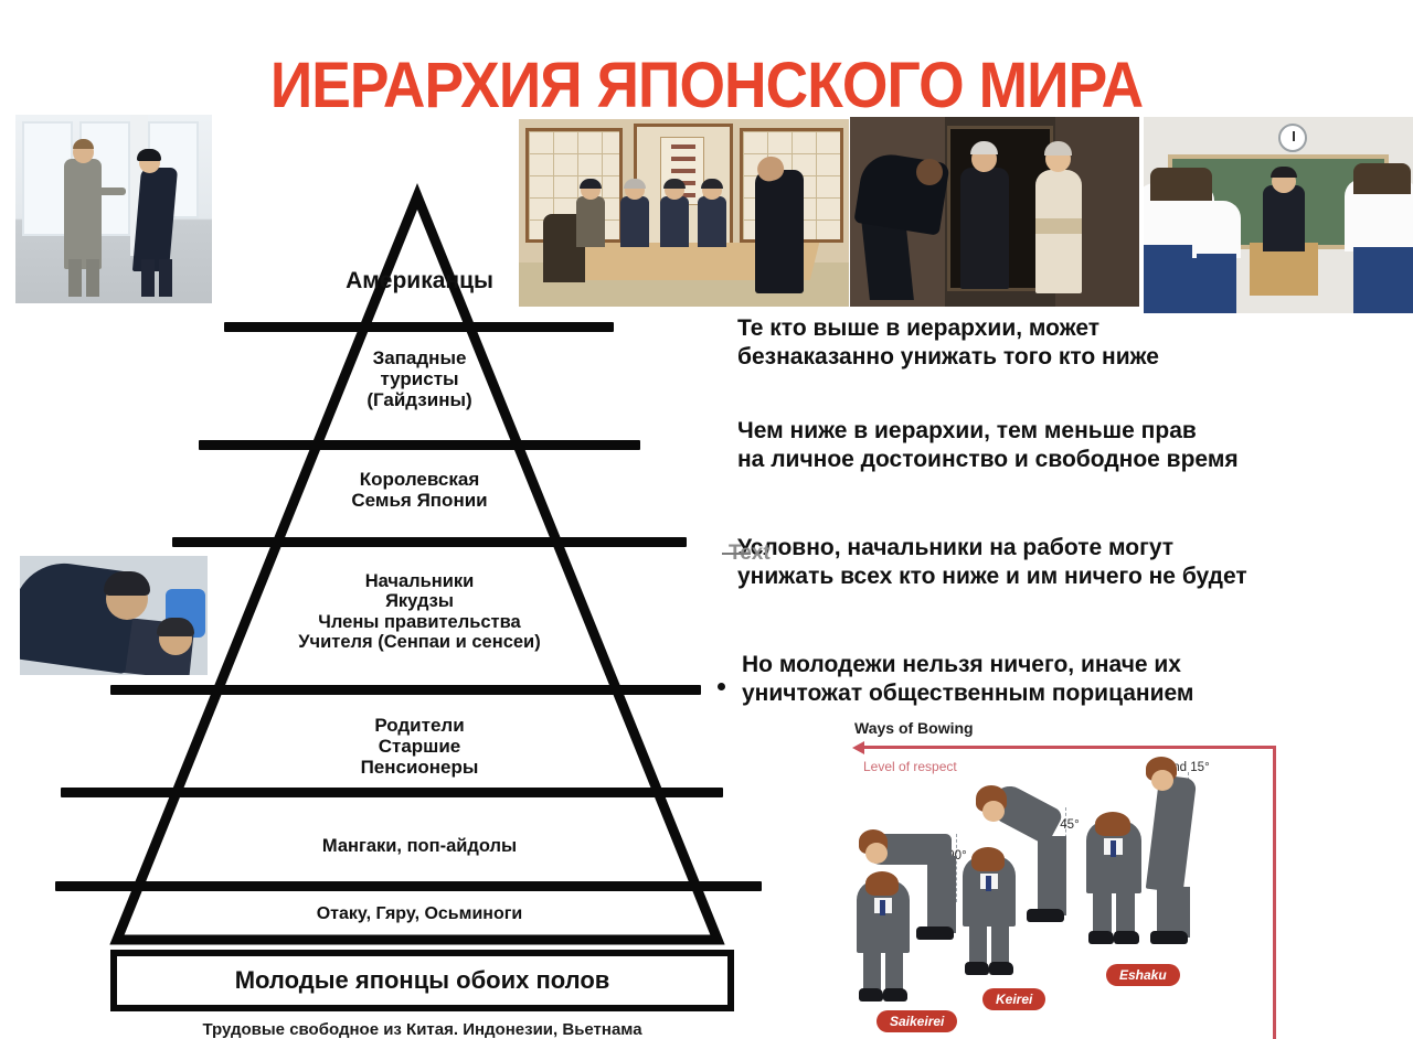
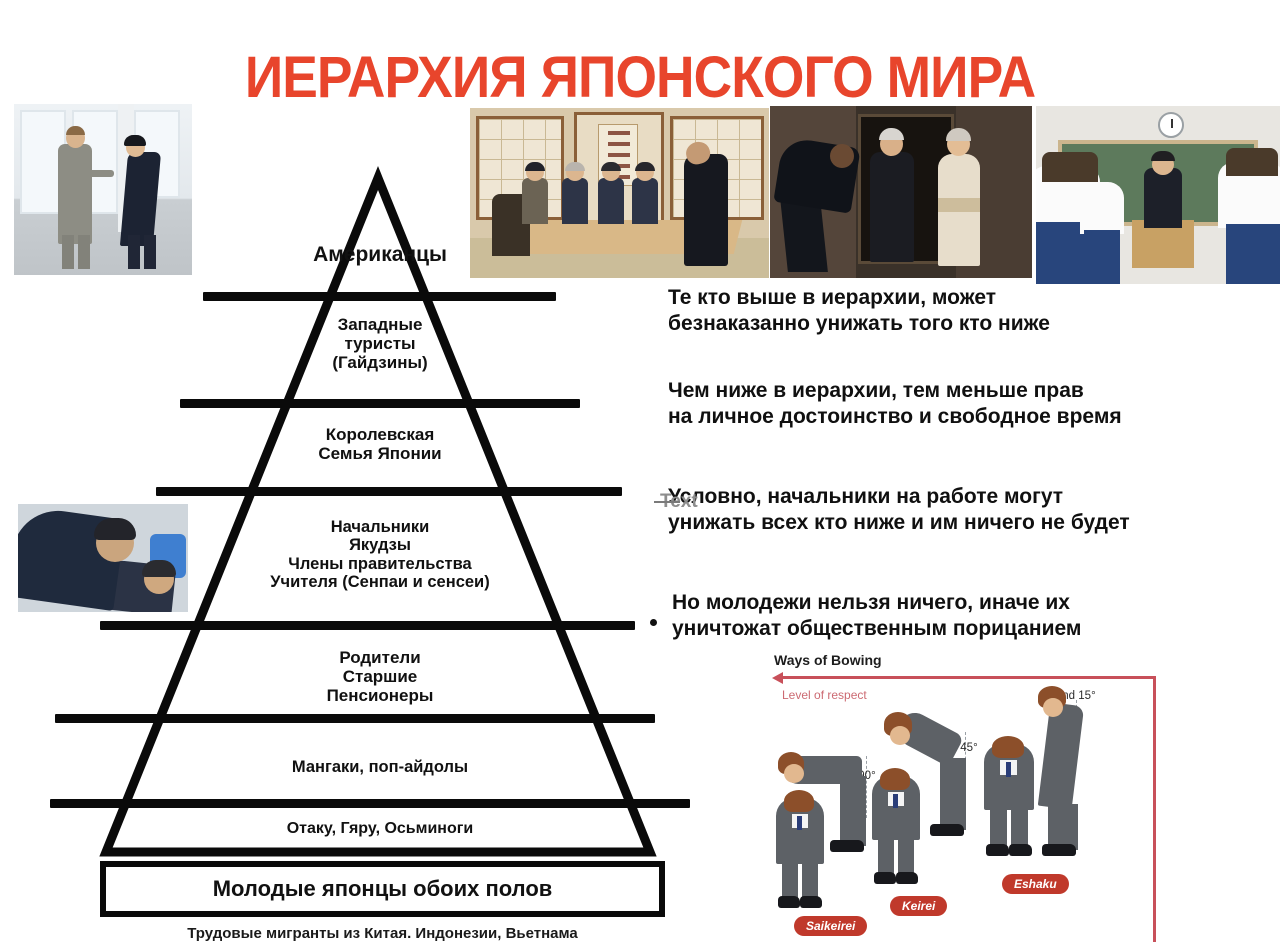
  ИЕРАРХИЯ ЯПОНСКОГО МИРА
  Американцы
  Западные
  туристы
  (Гайдзины)
  Королевская
  Семья Японии
  Начальники
  Якудзы
  Члены правительства
  Учителя (Сенпаи и сенсеи)
  Родители
  Старшие
  Пенсионеры
  Мангаки, поп-айдолы
  Отаку, Гяру, Осьминоги
  Молодые японцы обоих полов
- Трудовые свободное из Китая. Индонезии, Вьетнама
+ Трудовые мигранты из Китая. Индонезии, Вьетнама
  Те кто выше в иерархии, может
  безнаказанно унижать того кто ниже
  Чем ниже в иерархии, тем меньше прав
  на личное достоинство и свободное время
  ловно, начальники на работе могут
  унижать всех кто ниже и им ничего не будет
  Text
  Но молодежи нельзя ничего, иначе их
  уничтожат общественным порицанием
  Ways of Bowing
  Level of respect
  Saikeirei
  Keirei
  Eshaku
